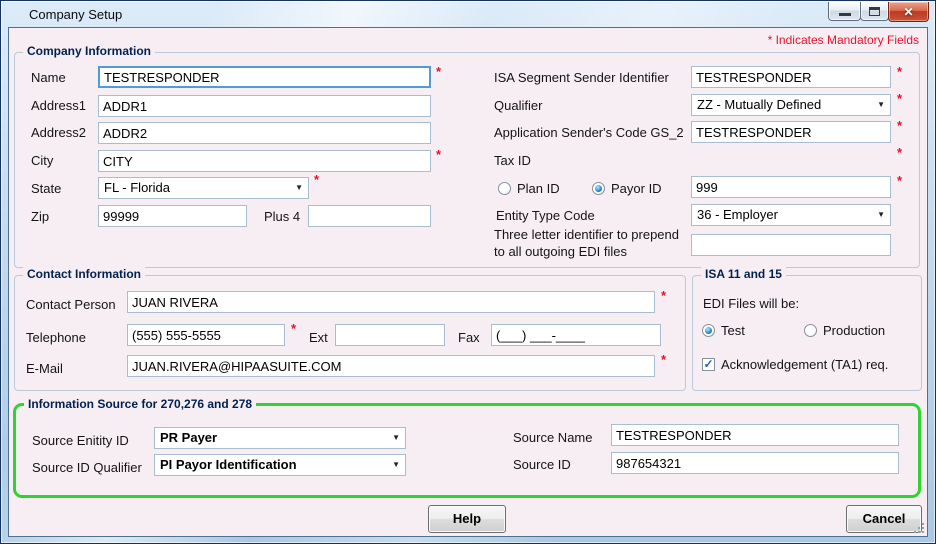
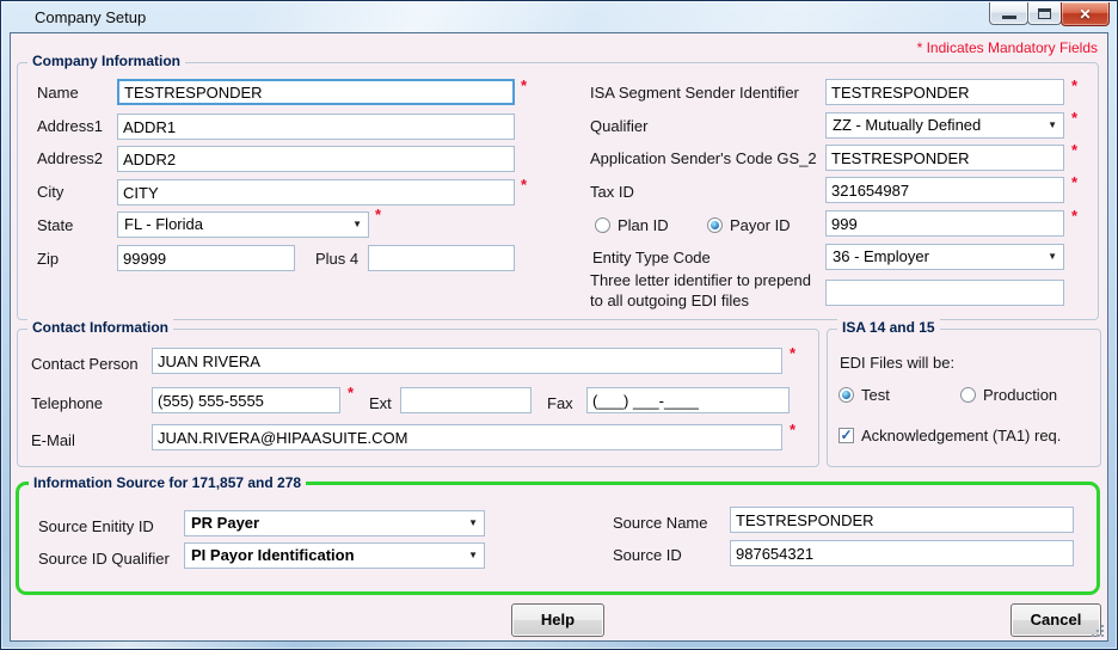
  Company Setup
  ✕
  * Indicates Mandatory Fields
  Company Information
  Name
  TESTRESPONDER
  *
  Address1
  ADDR1
  Address2
  ADDR2
  City
  CITY
  *
  State
  FL - Florida
  ▼
  *
  Zip
  99999
  Plus 4
  ISA Segment Sender Identifier
  TESTRESPONDER
  *
  Qualifier
  ZZ - Mutually Defined
  ▼
  *
  Application Sender's Code GS_2
  TESTRESPONDER
  *
  Tax ID
+ 321654987
  *
  Plan ID
  Payor ID
  999
  *
  Entity Type Code
  36 - Employer
  ▼
  Three letter identifier to prepend
  to all outgoing EDI files
  Contact Information
  Contact Person
  JUAN RIVERA
  *
  Telephone
  (555) 555-5555
  *
  Ext
  Fax
  (___) ___-____
  E-Mail
  JUAN.RIVERA@HIPAASUITE.COM
  *
- ISA 11 and 15
+ ISA 14 and 15
  EDI Files will be:
  Test
  Production
  ✓
  Acknowledgement (TA1) req.
- Information Source for 270,276 and 278
+ Information Source for 171,857 and 278
  Source Enitity ID
  PR Payer
  ▼
  Source ID Qualifier
  PI Payor Identification
  ▼
  Source Name
  TESTRESPONDER
  Source ID
  987654321
  Help
  Cancel
